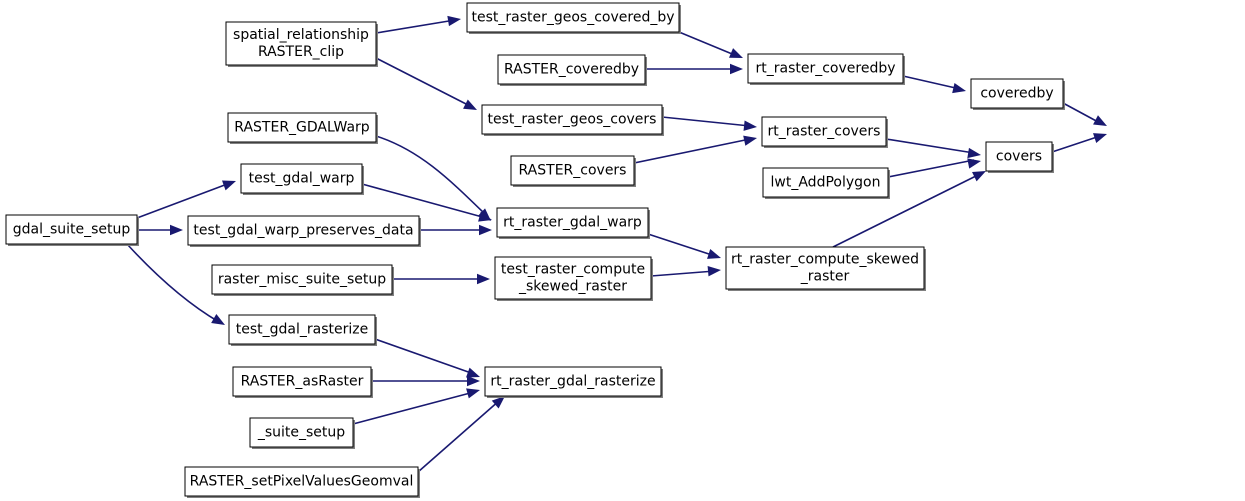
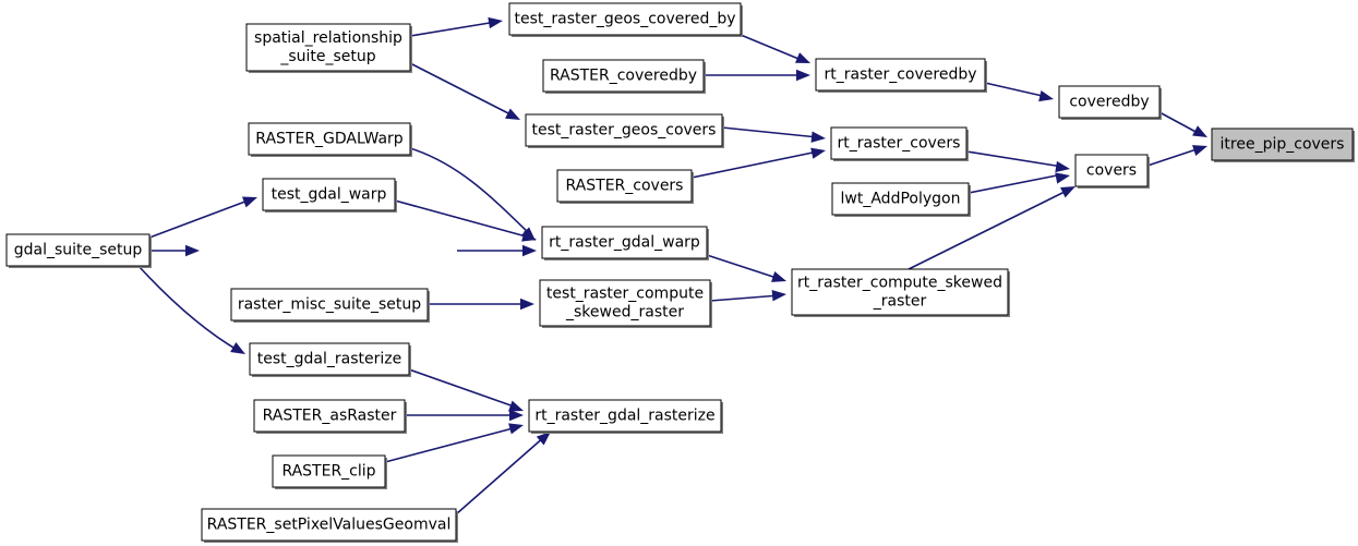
  spatial_relationship
- RASTER_clip
+ _suite_setup
  test_raster_geos_covered_by
  RASTER_coveredby
  rt_raster_coveredby
  coveredby
+ itree_pip_covers
  RASTER_GDALWarp
  test_raster_geos_covers
  rt_raster_covers
  covers
  RASTER_covers
  lwt_AddPolygon
  test_gdal_warp
  gdal_suite_setup
- test_gdal_warp_preserves_data
  rt_raster_gdal_warp
  rt_raster_compute_skewed
  _raster
  raster_misc_suite_setup
  test_raster_compute
  _skewed_raster
  test_gdal_rasterize
  RASTER_asRaster
  rt_raster_gdal_rasterize
- _suite_setup
+ RASTER_clip
  RASTER_setPixelValuesGeomval
